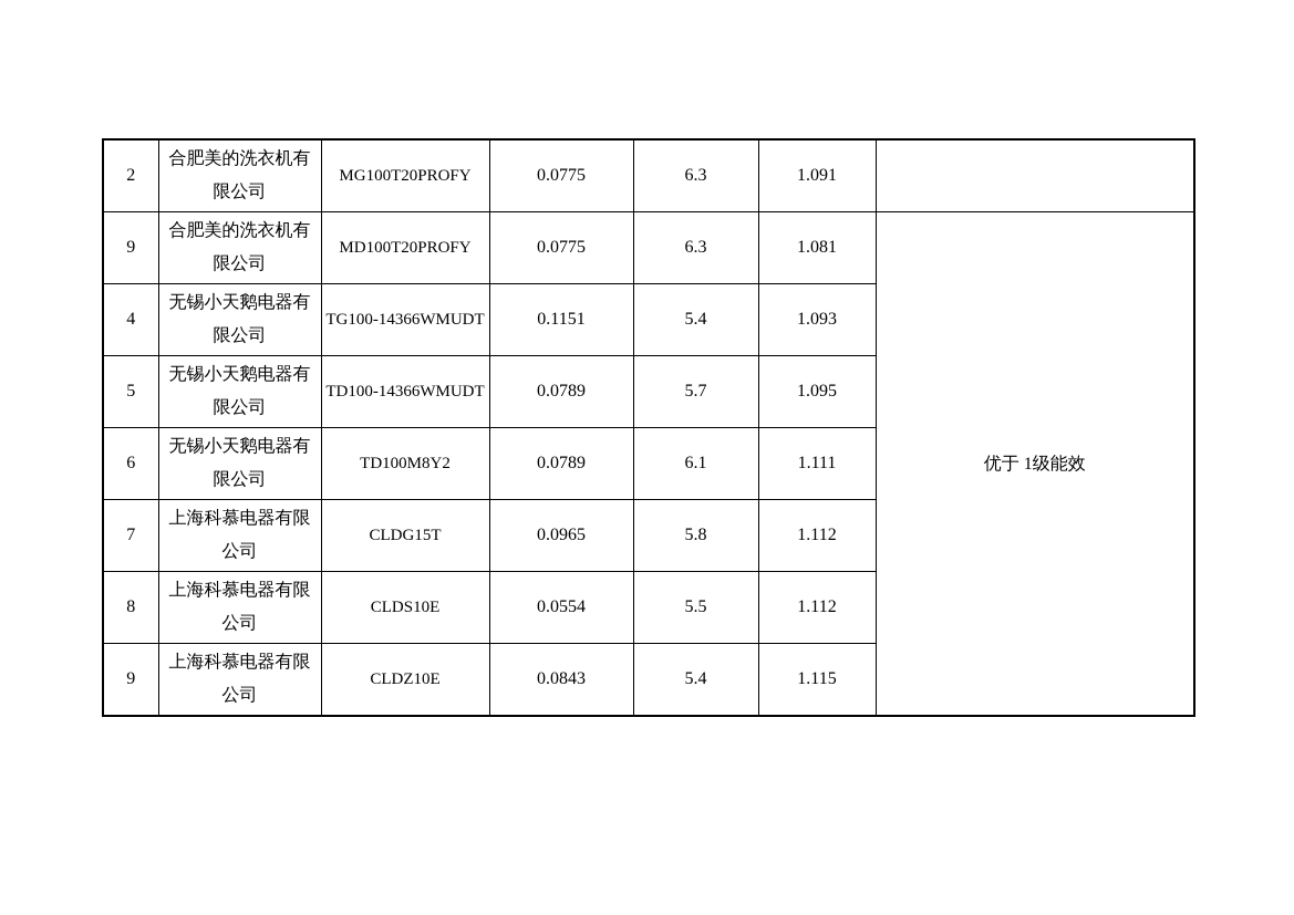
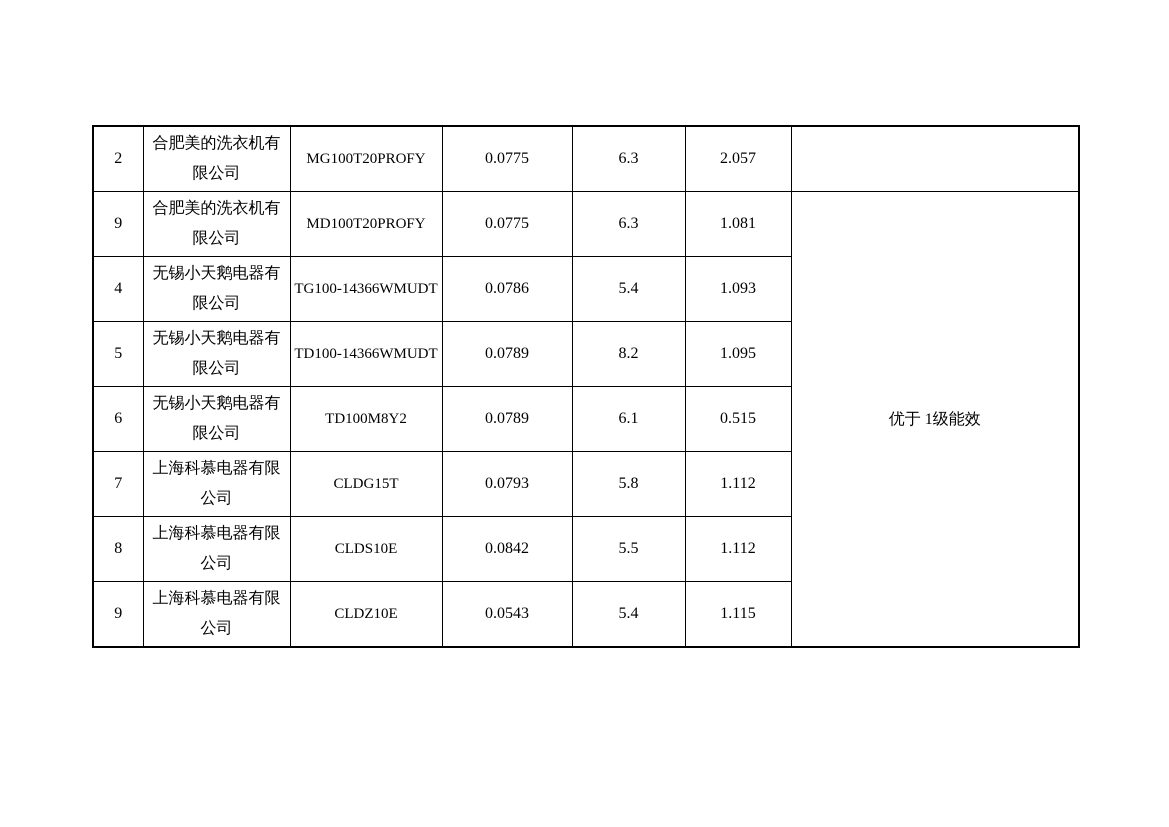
- 2	合肥美的洗衣机有限公司	MG100T20PROFY	0.0775	6.3	1.091
+ 2	合肥美的洗衣机有限公司	MG100T20PROFY	0.0775	6.3	2.057
  9	合肥美的洗衣机有限公司	MD100T20PROFY	0.0775	6.3	1.081	优于 1级能效
- 4	无锡小天鹅电器有限公司	TG100-14366WMUDT	0.1151	5.4	1.093
+ 4	无锡小天鹅电器有限公司	TG100-14366WMUDT	0.0786	5.4	1.093
- 5	无锡小天鹅电器有限公司	TD100-14366WMUDT	0.0789	5.7	1.095
+ 5	无锡小天鹅电器有限公司	TD100-14366WMUDT	0.0789	8.2	1.095
- 6	无锡小天鹅电器有限公司	TD100M8Y2	0.0789	6.1	1.111
+ 6	无锡小天鹅电器有限公司	TD100M8Y2	0.0789	6.1	0.515
- 7	上海科慕电器有限公司	CLDG15T	0.0965	5.8	1.112
+ 7	上海科慕电器有限公司	CLDG15T	0.0793	5.8	1.112
- 8	上海科慕电器有限公司	CLDS10E	0.0554	5.5	1.112
+ 8	上海科慕电器有限公司	CLDS10E	0.0842	5.5	1.112
- 9	上海科慕电器有限公司	CLDZ10E	0.0843	5.4	1.115
+ 9	上海科慕电器有限公司	CLDZ10E	0.0543	5.4	1.115
